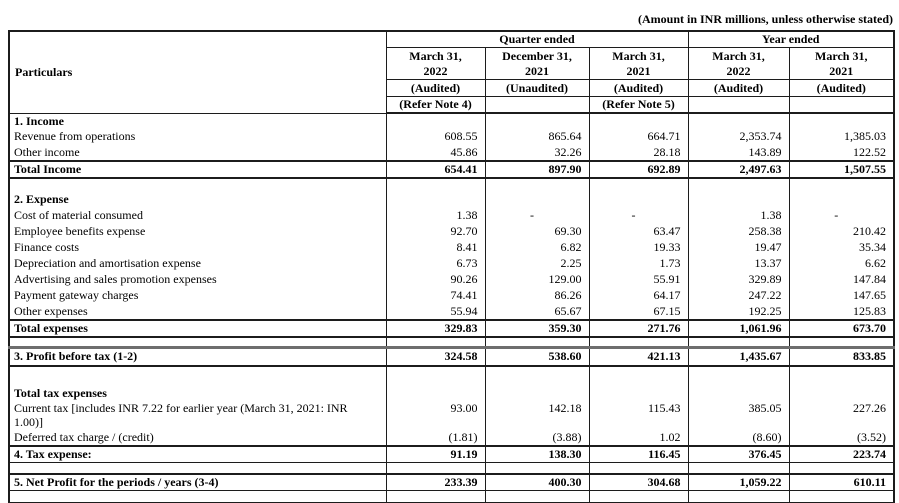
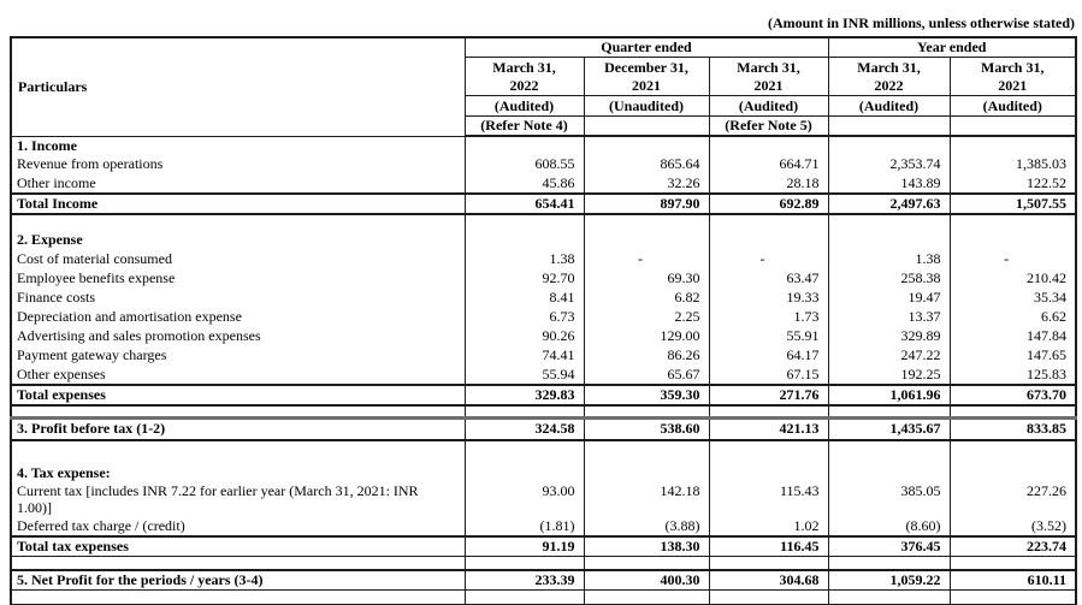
  (Amount in INR millions, unless otherwise stated)
  Particulars	Quarter ended	Year ended
  March 31, 2022	December 31, 2021	March 31, 2021	March 31, 2022	March 31, 2021
  (Audited)	(Unaudited)	(Audited)	(Audited)	(Audited)
  (Refer Note 4)		(Refer Note 5)
  1. Income
  Revenue from operations	608.55	865.64	664.71	2,353.74	1,385.03
  Other income	45.86	32.26	28.18	143.89	122.52
  Total Income	654.41	897.90	692.89	2,497.63	1,507.55
  2. Expense
  Cost of material consumed	1.38	-	-	1.38	-
  Employee benefits expense	92.70	69.30	63.47	258.38	210.42
  Finance costs	8.41	6.82	19.33	19.47	35.34
  Depreciation and amortisation expense	6.73	2.25	1.73	13.37	6.62
  Advertising and sales promotion expenses	90.26	129.00	55.91	329.89	147.84
  Payment gateway charges	74.41	86.26	64.17	247.22	147.65
  Other expenses	55.94	65.67	67.15	192.25	125.83
  Total expenses	329.83	359.30	271.76	1,061.96	673.70
  3. Profit before tax (1-2)	324.58	538.60	421.13	1,435.67	833.85
- Total tax expensesCurrent tax [includes INR 7.22 for earlier year (March 31, 2021: INR 1.00)]	93.00	142.18	115.43	385.05	227.26
+ 4. Tax expense:Current tax [includes INR 7.22 for earlier year (March 31, 2021: INR 1.00)]	93.00	142.18	115.43	385.05	227.26
  Deferred tax charge / (credit)	(1.81)	(3.88)	1.02	(8.60)	(3.52)
- 4. Tax expense:	91.19	138.30	116.45	376.45	223.74
+ Total tax expenses	91.19	138.30	116.45	376.45	223.74
  5. Net Profit for the periods / years (3-4)	233.39	400.30	304.68	1,059.22	610.11
